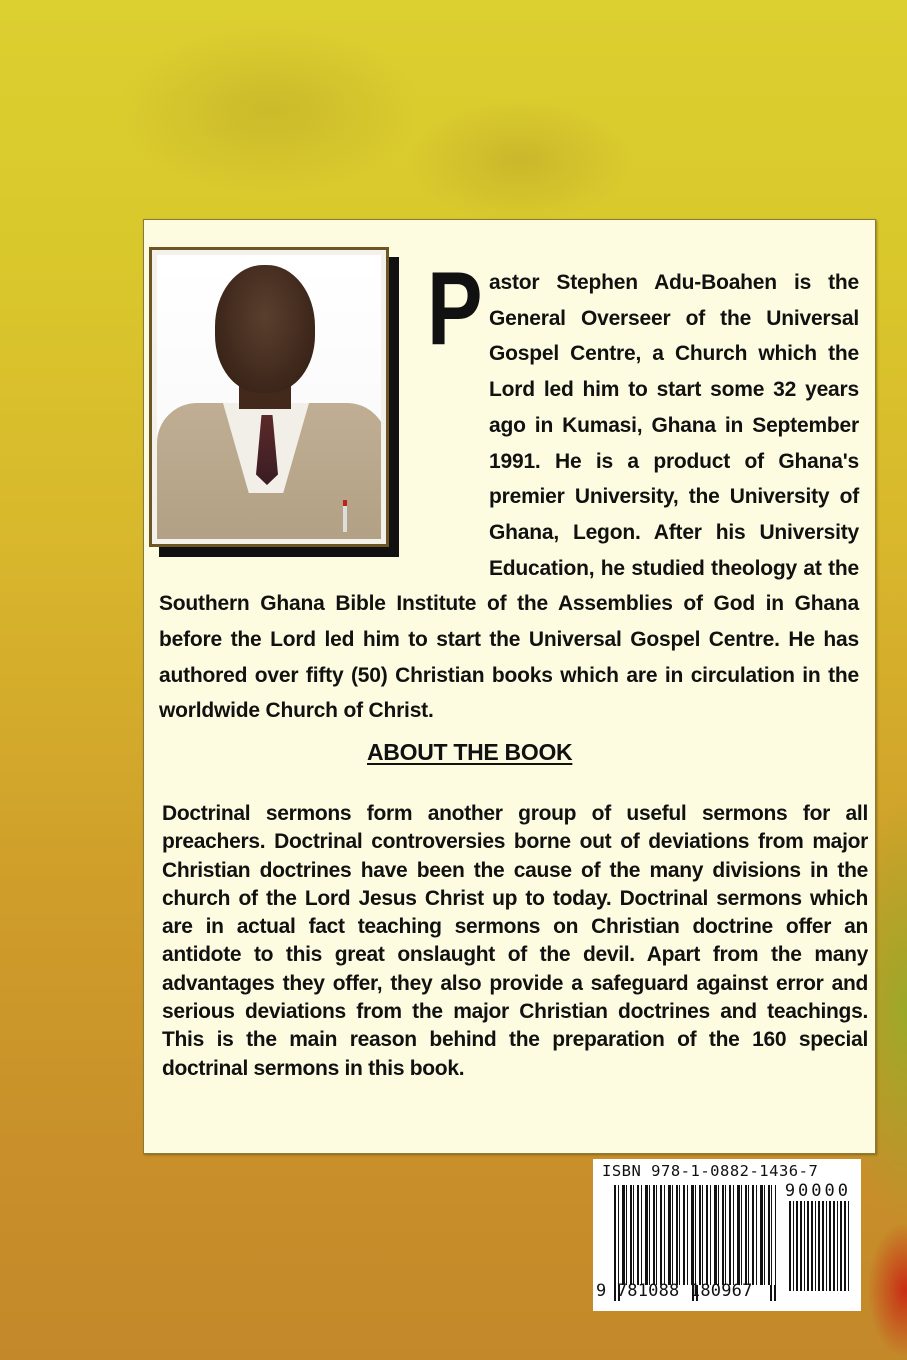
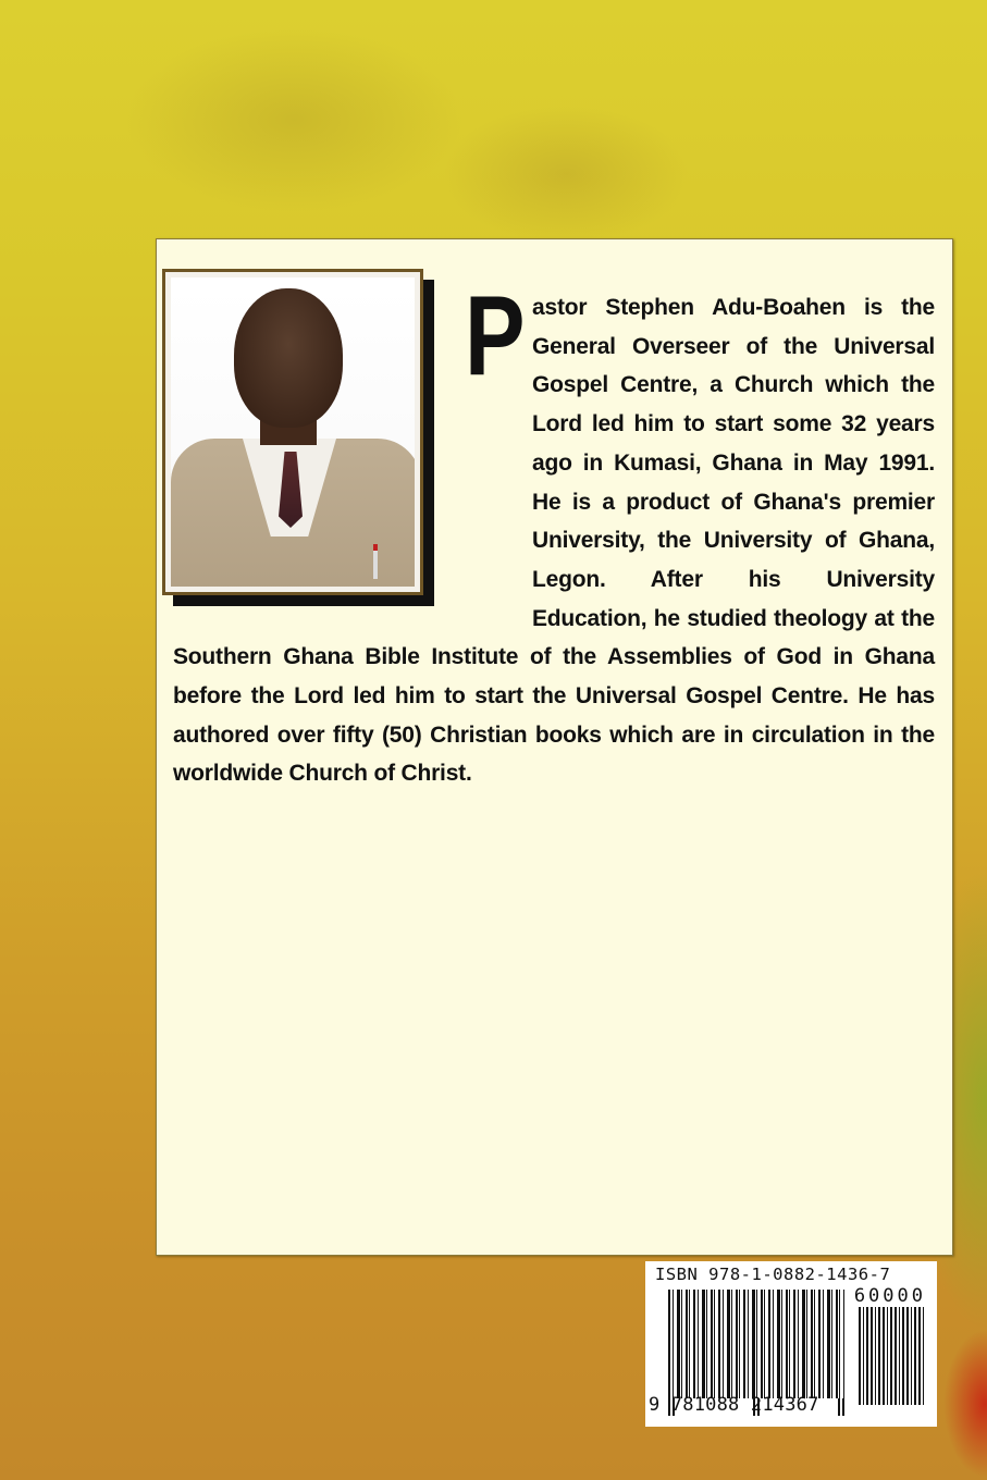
  P
- astor Stephen Adu-Boahen is the General Overseer of the Universal Gospel Centre, a Church which the Lord led him to start some 32 years ago in Kumasi, Ghana in September 1991. He is a product of Ghana's premier University, the University of Ghana, Legon. After his University Education, he studied theology at the Southern Ghana Bible Institute of the Assemblies of God in Ghana before the Lord led him to start the Universal Gospel Centre. He has authored over fifty (50) Christian books which are in circulation in the worldwide Church of Christ.
+ astor Stephen Adu-Boahen is the General Overseer of the Universal Gospel Centre, a Church which the Lord led him to start some 32 years ago in Kumasi, Ghana in May 1991. He is a product of Ghana's premier University, the University of Ghana, Legon. After his University Education, he studied theology at the Southern Ghana Bible Institute of the Assemblies of God in Ghana before the Lord led him to start the Universal Gospel Centre. He has authored over fifty (50) Christian books which are in circulation in the worldwide Church of Christ.
- ABOUT THE BOOK
- Doctrinal sermons form another group of useful sermons for all preachers. Doctrinal controversies borne out of deviations from major Christian doctrines have been the cause of the many divisions in the church of the Lord Jesus Christ up to today. Doctrinal sermons which are in actual fact teaching sermons on Christian doctrine offer an antidote to this great onslaught of the devil. Apart from the many advantages they offer, they also provide a safeguard against error and serious deviations from the major Christian doctrines and teachings. This is the main reason behind the preparation of the 160 special doctrinal sermons in this book.
  ISBN 978-1-0882-1436-7
- 90000
+ 60000
- 9 781088 180967
+ 9 781088 214367
